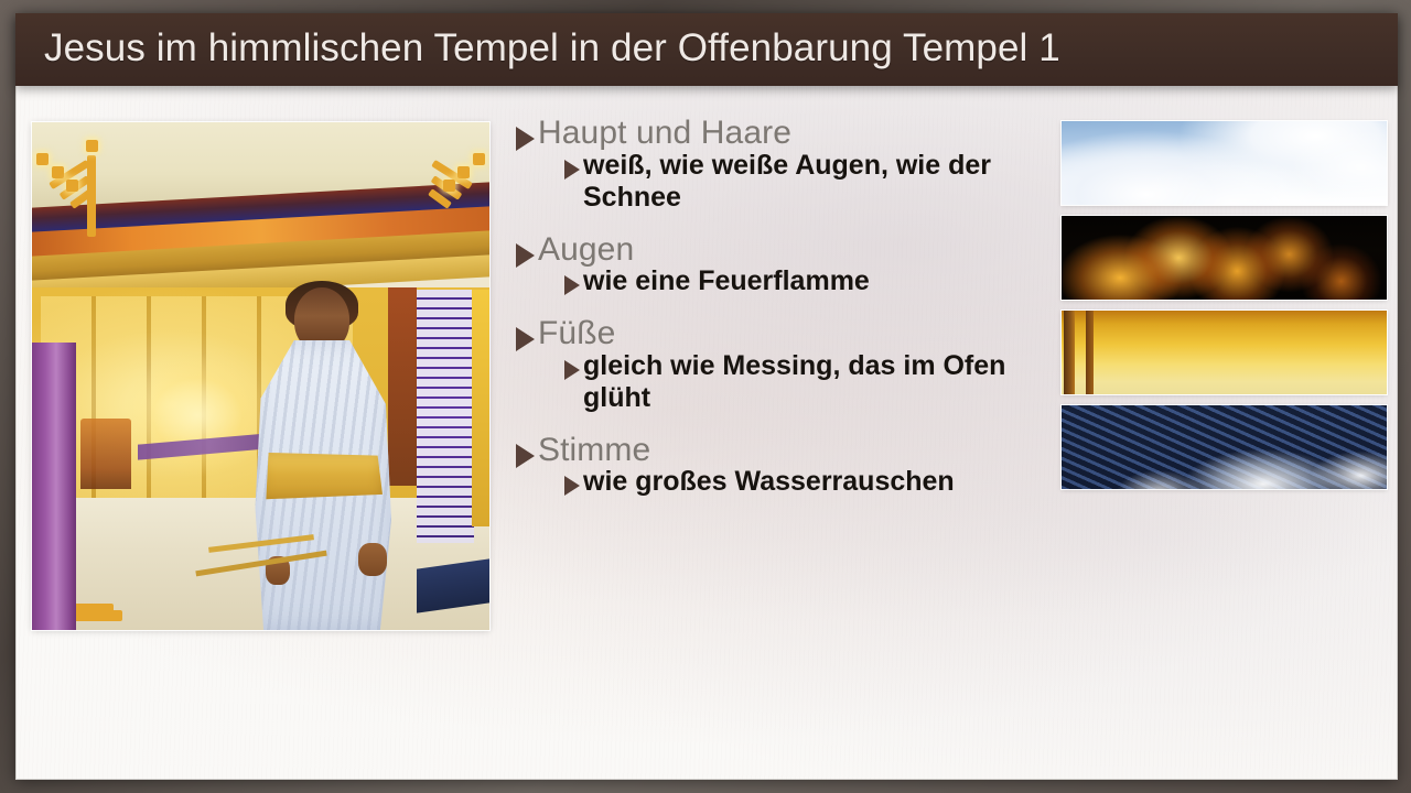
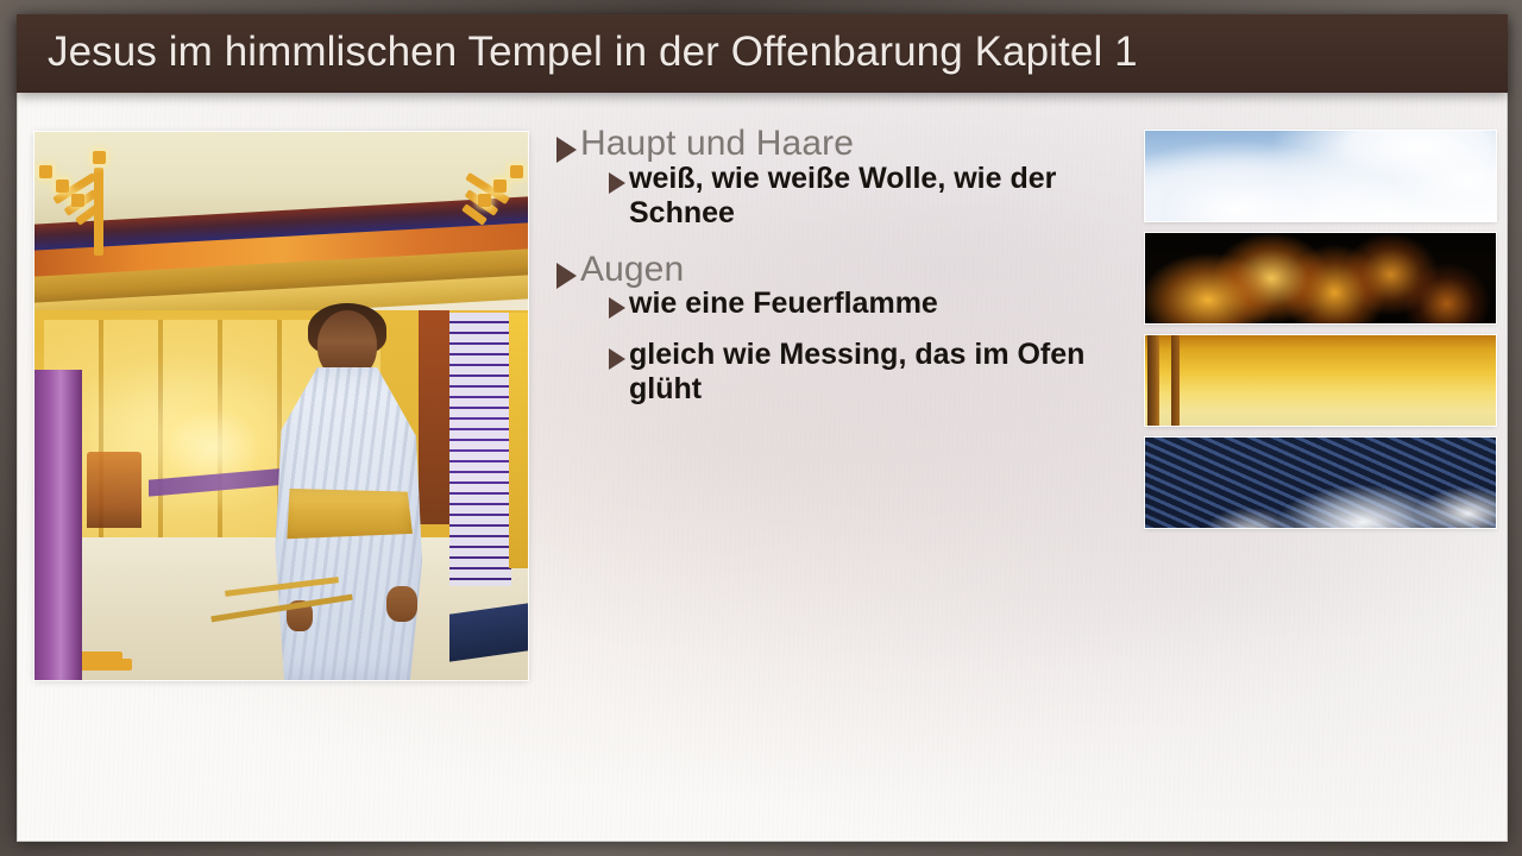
- Jesus im himmlischen Tempel in der Offenbarung Tempel 1
+ Jesus im himmlischen Tempel in der Offenbarung Kapitel 1
  Haupt und Haare
- weiß, wie weiße Augen, wie der Schnee
+ weiß, wie weiße Wolle, wie der Schnee
  Augen
  wie eine Feuerflamme
- Füße
  gleich wie Messing, das im Ofen glüht
- Stimme
- wie großes Wasserrauschen
